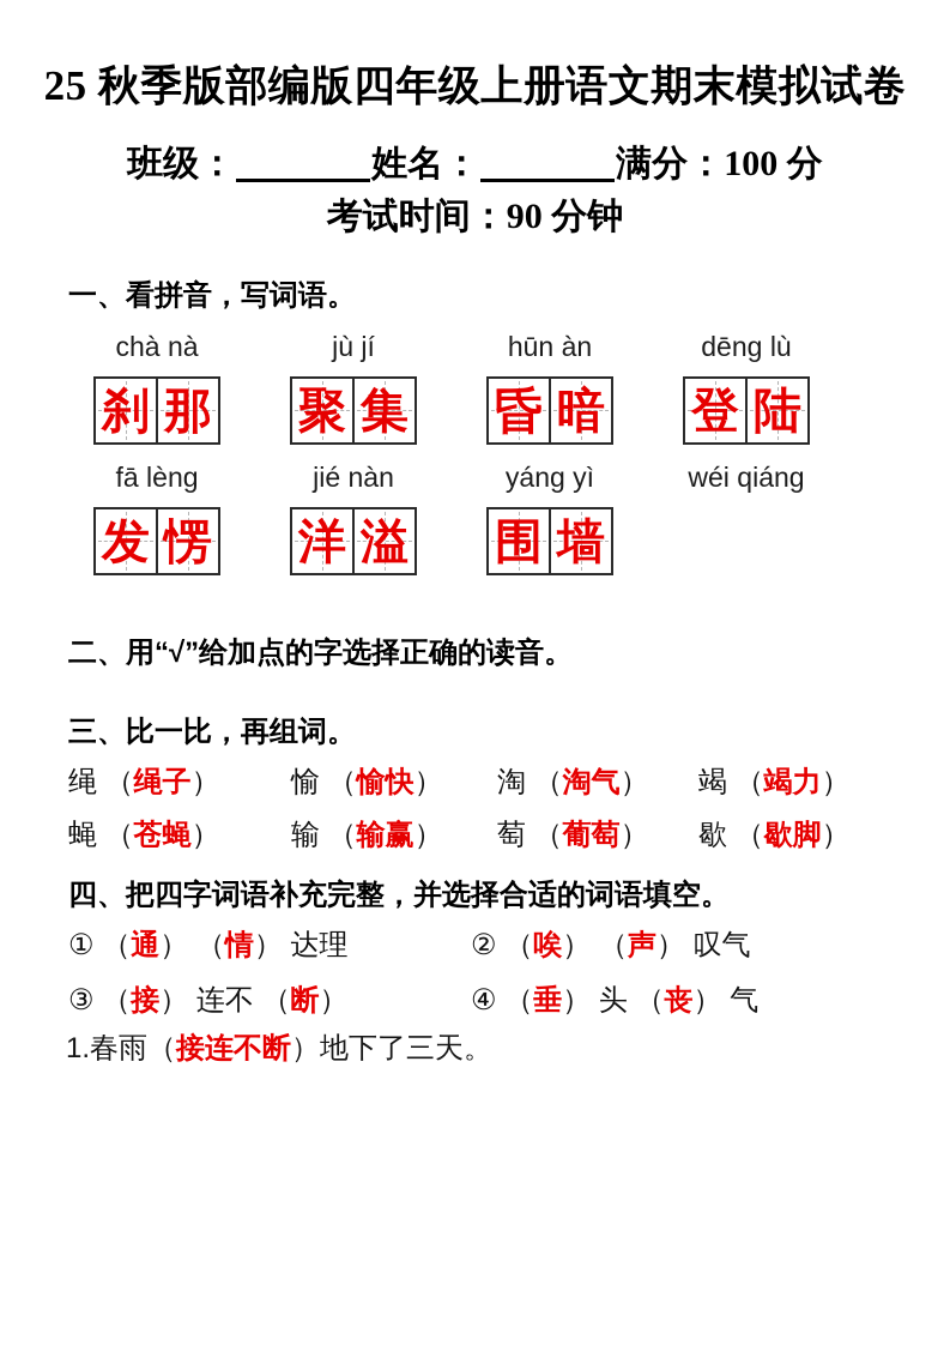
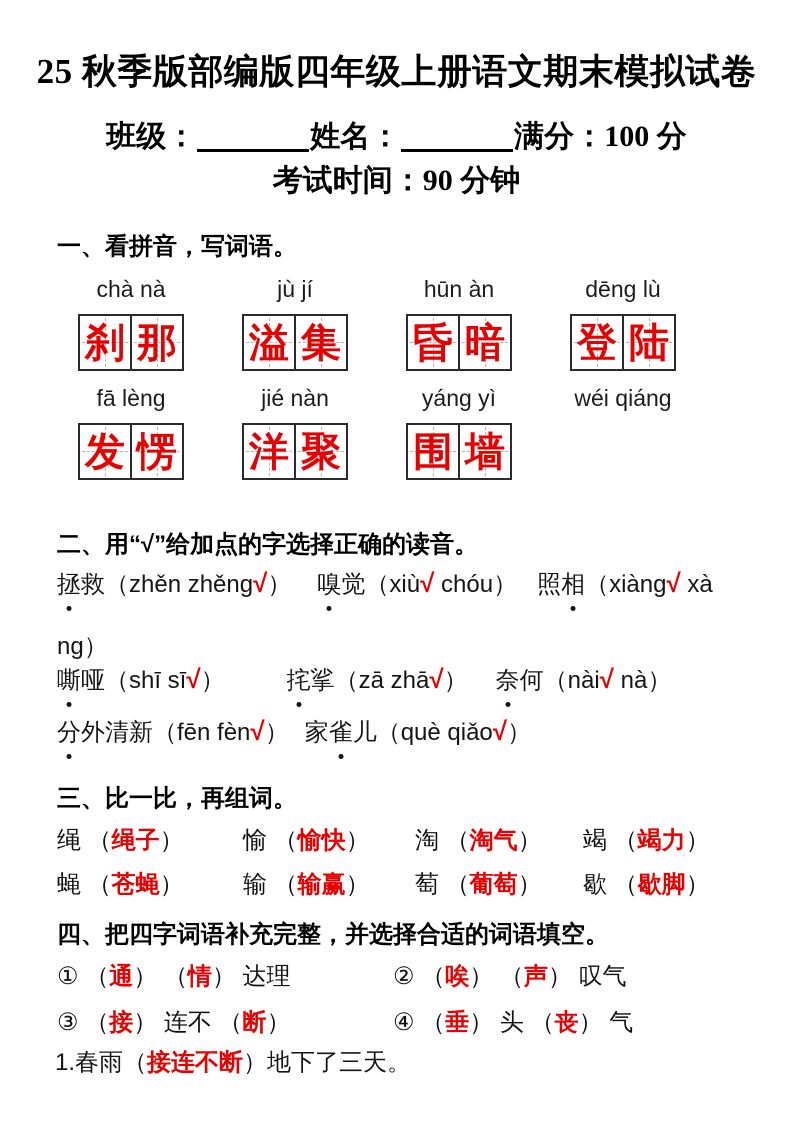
  25 秋季版部编版四年级上册语文期末模拟试卷
  班级： 姓名： 满分：100 分
  考试时间：90 分钟
  一、看拼音，写词语。
  chà nà
  jù jí
  hūn àn
  dēng lù
  刹
  那
- 聚
+ 溢
  集
  昏
  暗
  登
  陆
  fā lèng
  jié nàn
  yáng yì
  wéi qiáng
  发
  愣
  洋
- 溢
+ 聚
  围
  墙
  二、用“√”给加点的字选择正确的读音。
+ 拯救（zhěn zhěng√） 嗅觉（xiù√ chóu） 照相（xiàng√ xà
+ ng）
+ 嘶哑（shī sī√） 挓挲（zā zhā√） 奈何（nài√ nà）
+ 分外清新（fēn fèn√） 家雀儿（què qiǎo√）
  三、比一比，再组词。
  绳 （绳子）
  愉 （愉快）
  淘 （淘气）
  竭 （竭力）
  蝇 （苍蝇）
  输 （输赢）
  萄 （葡萄）
  歇 （歇脚）
  四、把四字词语补充完整，并选择合适的词语填空。
  ① （通） （情） 达理
  ② （唉） （声） 叹气
  ③ （接） 连不 （断）
  ④ （垂） 头 （丧） 气
  1.春雨（接连不断）地下了三天。
